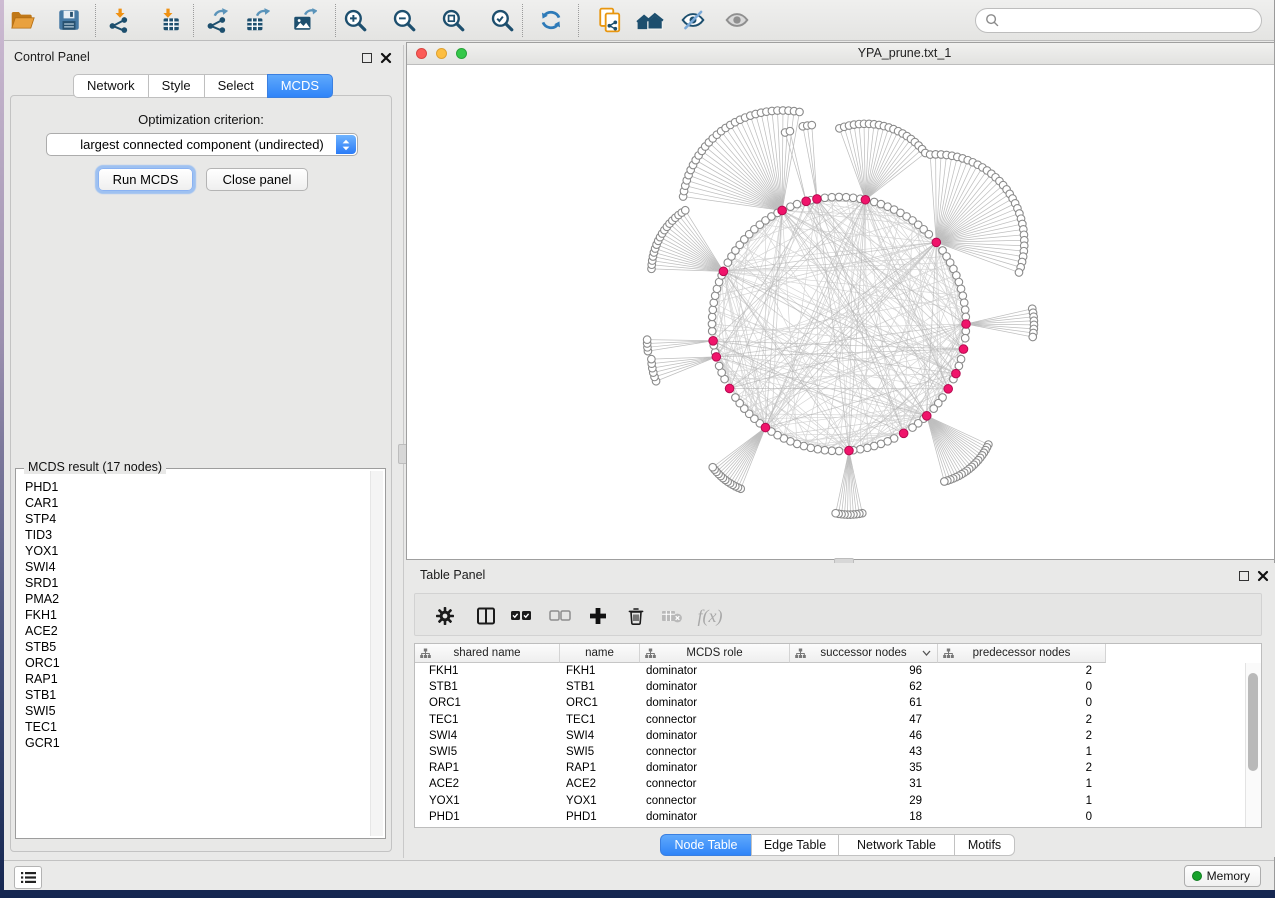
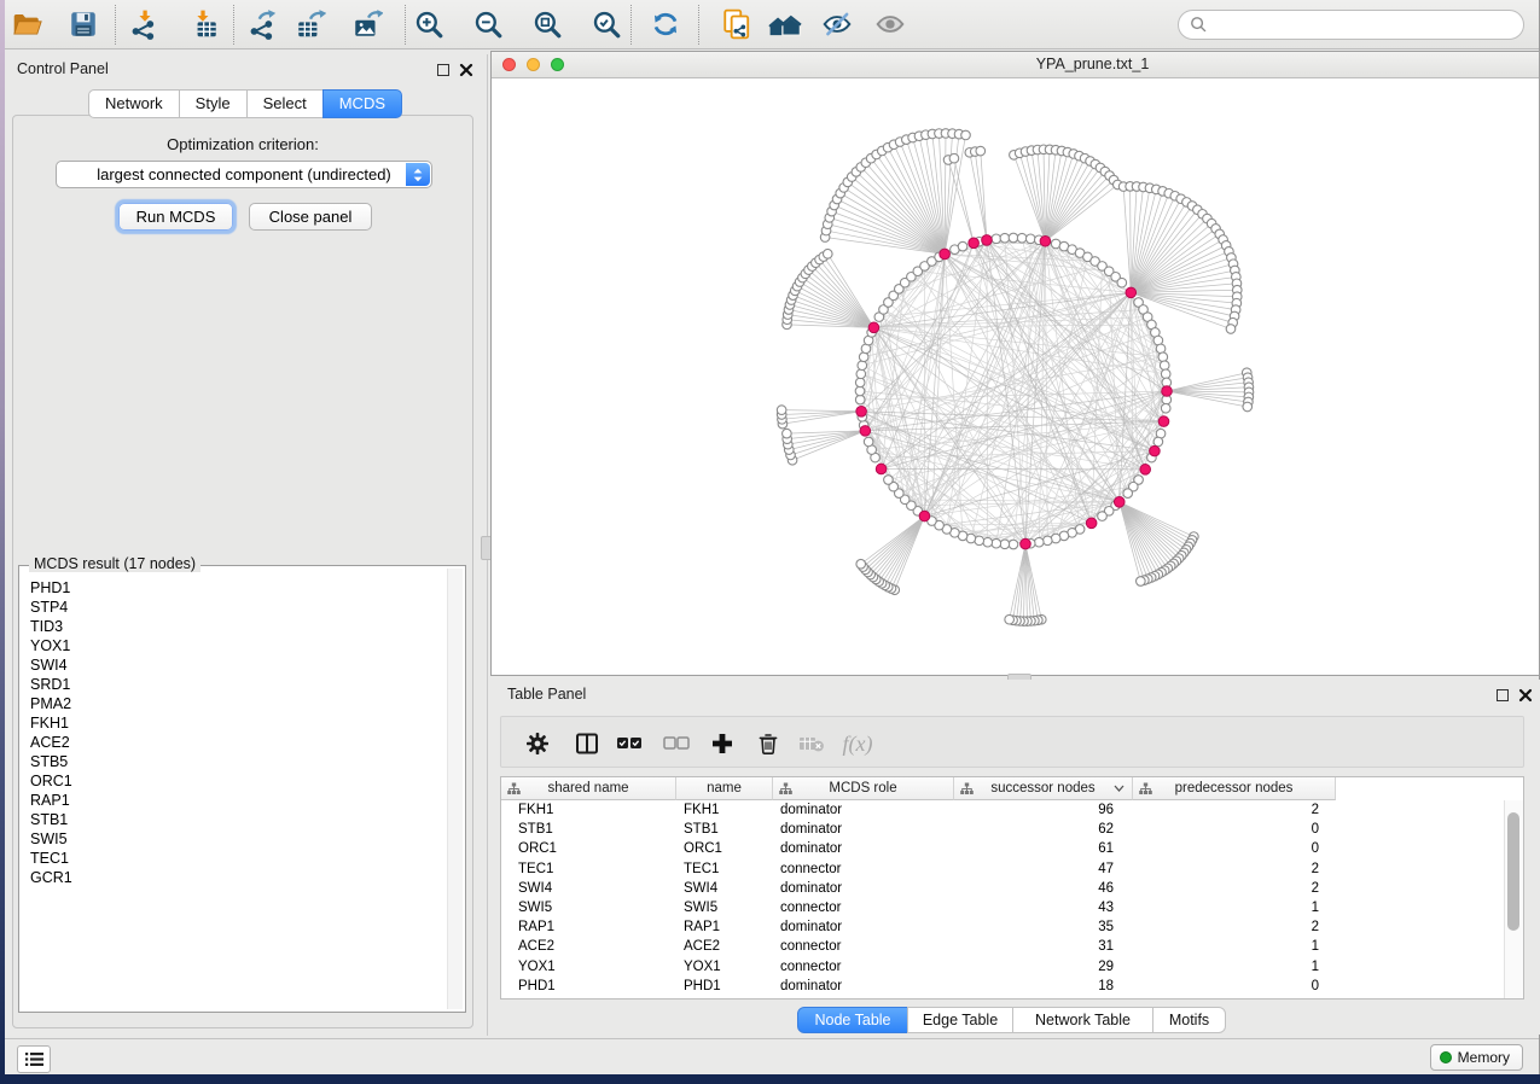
  Control Panel
  Network Style Select MCDS
  Optimization criterion:
  largest connected component (undirected)
  Run MCDS
  Close panel
  MCDS result (17 nodes)
  PHD1
- CAR1
  STP4
  TID3
  YOX1
  SWI4
  SRD1
  PMA2
  FKH1
  ACE2
  STB5
  ORC1
  RAP1
  STB1
  SWI5
  TEC1
  GCR1
  YPA_prune.txt_1
  Table Panel
  f(x)
  shared name name MCDS role successor nodes predecessor nodes
  FKH1 FKH1 dominator 96 2
  STB1 STB1 dominator 62 0
  ORC1 ORC1 dominator 61 0
  TEC1 TEC1 connector 47 2
  SWI4 SWI4 dominator 46 2
  SWI5 SWI5 connector 43 1
  RAP1 RAP1 dominator 35 2
  ACE2 ACE2 connector 31 1
  YOX1 YOX1 connector 29 1
  PHD1 PHD1 dominator 18 0
  Node Table Edge Table Network Table Motifs
  Memory
